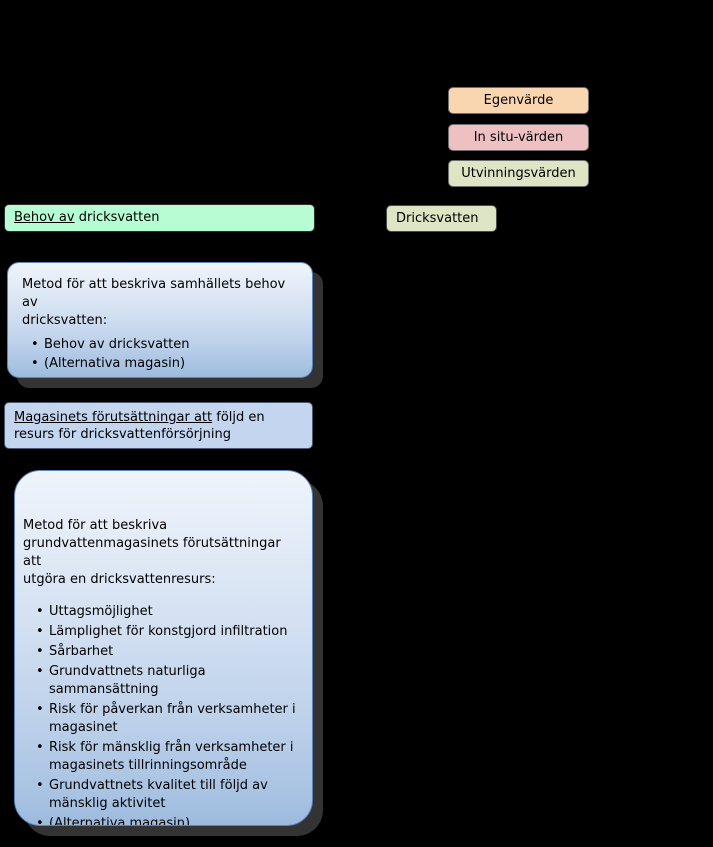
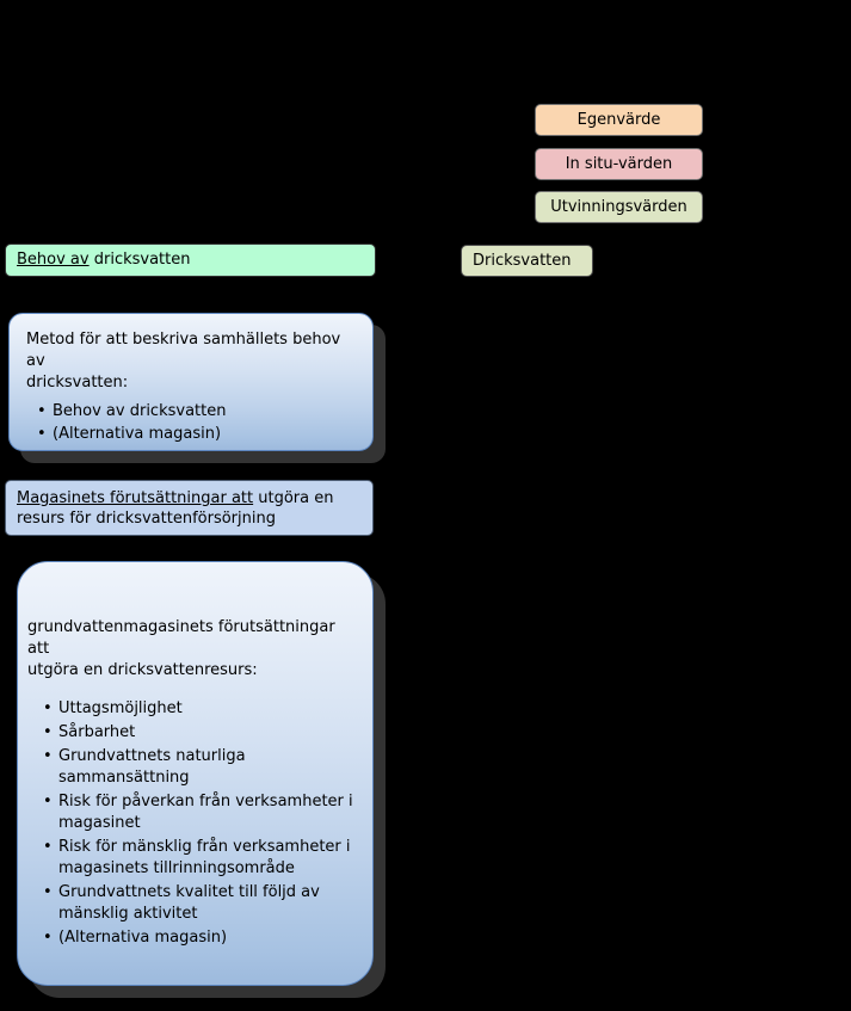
  Egenvärde
  In situ-värden
  Utvinningsvärden
  Behov av dricksvatten
  Dricksvatten
- Magasinets förutsättningar att följd en resurs för dricksvattenförsörjning
+ Magasinets förutsättningar att utgöra en resurs för dricksvattenförsörjning
  Metod för att beskriva samhällets behov av
  dricksvatten:
  Behov av dricksvatten
  (Alternativa magasin)
- Metod för att beskriva
  grundvattenmagasinets förutsättningar att
  utgöra en dricksvattenresurs:
  Uttagsmöjlighet
- Lämplighet för konstgjord infiltration
  Sårbarhet
  Grundvattnets naturliga sammansättning
  Risk för påverkan från verksamheter i magasinet
  Risk för mänsklig från verksamheter i magasinets tillrinningsområde
  Grundvattnets kvalitet till följd av mänsklig aktivitet
  (Alternativa magasin)
